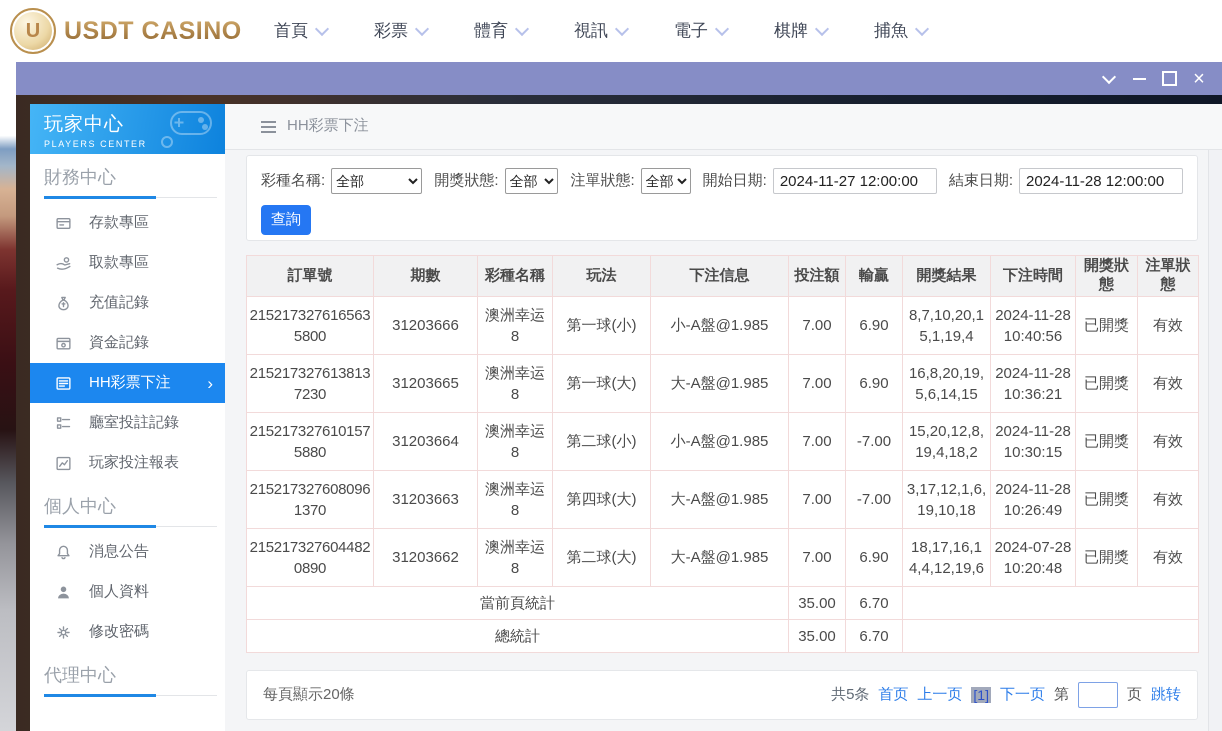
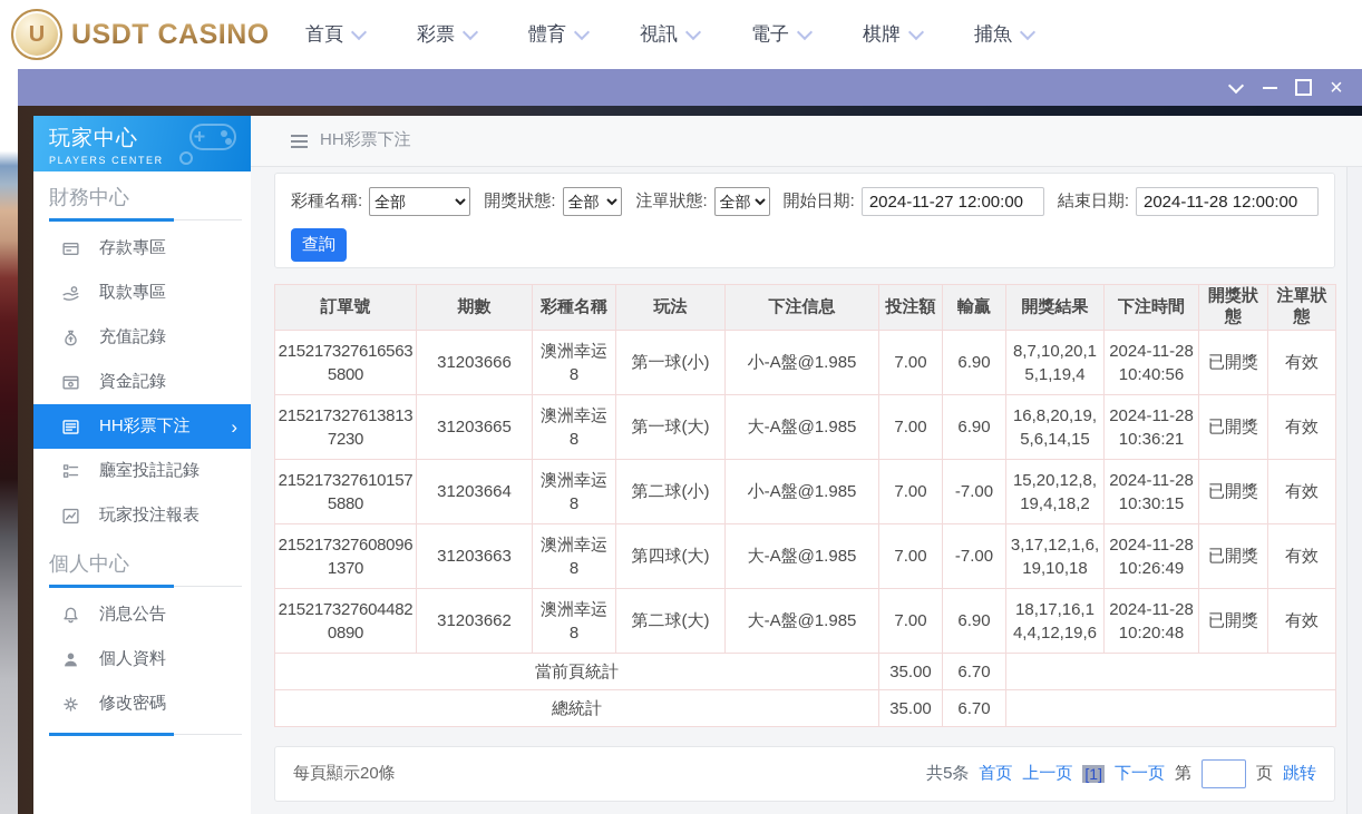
  U
  USDT CASINO
  首頁
  彩票
  體育
  視訊
  電子
  棋牌
  捕魚
  ×
  玩家中心
  PLAYERS CENTER
  財務中心
  存款專區
  取款專區
  充值記錄
  資金記錄
  HH彩票下注
  ›
  廳室投註記錄
  玩家投注報表
  個人中心
  消息公告
  個人資料
  修改密碼
- 代理中心
  HH彩票下注
  彩種名稱:
  全部
  開獎狀態:
  全部
  注單狀態:
  全部
  開始日期:
  2024-11-27 12:00:00
  結束日期:
  2024-11-28 12:00:00
  查詢
  訂單號	期數	彩種名稱	玩法	下注信息	投注額	輸贏	開獎結果	下注時間	開獎狀態	注單狀態
  2152173276165635800	31203666	澳洲幸运8	第一球(小)	小-A盤@1.985	7.00	6.90	8,7,10,20,15,1,19,4	2024-11-28 10:40:56	已開獎	有效
  2152173276138137230	31203665	澳洲幸运8	第一球(大)	大-A盤@1.985	7.00	6.90	16,8,20,19,5,6,14,15	2024-11-28 10:36:21	已開獎	有效
  2152173276101575880	31203664	澳洲幸运8	第二球(小)	小-A盤@1.985	7.00	-7.00	15,20,12,8,19,4,18,2	2024-11-28 10:30:15	已開獎	有效
  2152173276080961370	31203663	澳洲幸运8	第四球(大)	大-A盤@1.985	7.00	-7.00	3,17,12,1,6,19,10,18	2024-11-28 10:26:49	已開獎	有效
- 2152173276044820890	31203662	澳洲幸运8	第二球(大)	大-A盤@1.985	7.00	6.90	18,17,16,14,4,12,19,6	2024-07-28 10:20:48	已開獎	有效
+ 2152173276044820890	31203662	澳洲幸运8	第二球(大)	大-A盤@1.985	7.00	6.90	18,17,16,14,4,12,19,6	2024-11-28 10:20:48	已開獎	有效
  當前頁統計	35.00	6.70
  總統計	35.00	6.70
  每頁顯示20條
  共5条
  首页
  上一页
  [1]
  下一页
  第
  页
  跳转
